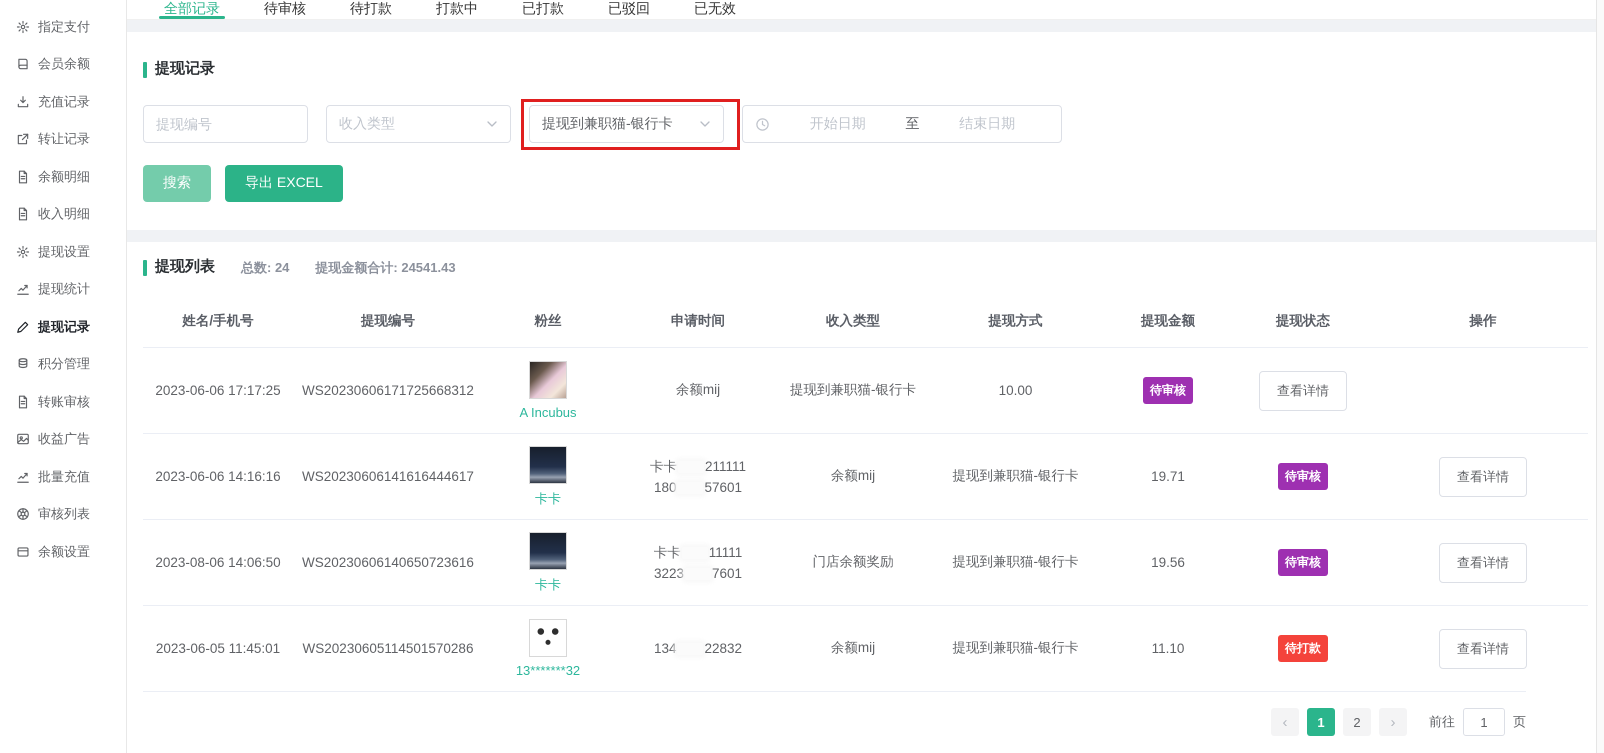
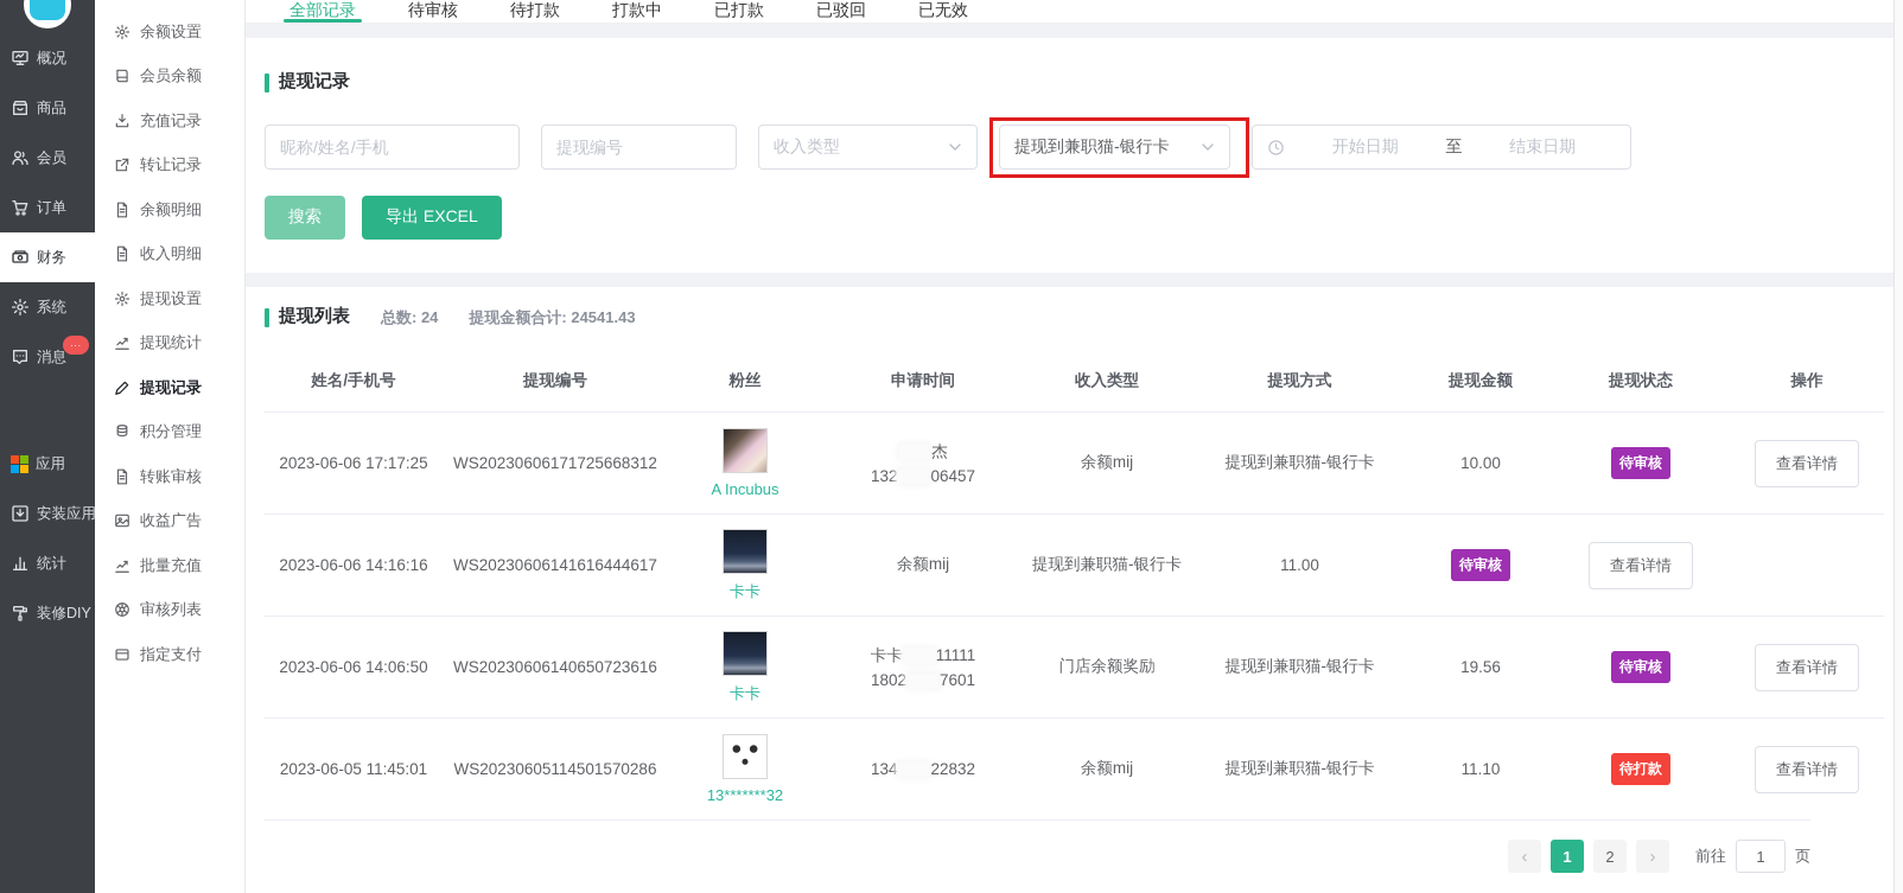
+ 概况
+ 商品
+ 会员
+ 订单
+ 财务
+ 系统
+ 消息
+ ...
+ 应用
+ 安装应用
+ 统计
+ 装修DIY
- 指定支付
+ 余额设置
  会员余额
  充值记录
  转让记录
  余额明细
  收入明细
  提现设置
  提现统计
  提现记录
  积分管理
  转账审核
  收益广告
  批量充值
  审核列表
- 余额设置
+ 指定支付
  全部记录
  待审核
  待打款
  打款中
  已打款
  已驳回
  已无效
  提现记录
+ 昵称/姓名/手机
  提现编号
  收入类型
  提现到兼职猫-银行卡
  开始日期
  至
  结束日期
  搜索
  导出 EXCEL
  提现列表
  总数: 24
  提现金额合计: 24541.43
  姓名/手机号
  提现编号
  粉丝
  申请时间
  收入类型
  提现方式
  提现金额
  提现状态
  操作
  2023-06-06 17:17:25
  WS20230606171725668312
  A Incubus
+ 杰
+ 132 06457
  余额mij
  提现到兼职猫-银行卡
  10.00
  待审核
  查看详情
  2023-06-06 14:16:16
  WS20230606141616444617
  卡卡
- 卡卡 211111
- 180 57601
  余额mij
  提现到兼职猫-银行卡
- 19.71
+ 11.00
  待审核
  查看详情
- 2023-08-06 14:06:50
+ 2023-06-06 14:06:50
  WS20230606140650723616
  卡卡
  卡卡 11111
- 3223 7601
+ 1802 7601
  门店余额奖励
  提现到兼职猫-银行卡
  19.56
  待审核
  查看详情
  2023-06-05 11:45:01
  WS20230605114501570286
  13*******32
  134 22832
  余额mij
  提现到兼职猫-银行卡
  11.10
  待打款
  查看详情
  ‹
  1
  2
  ›
  前往
  1
  页
